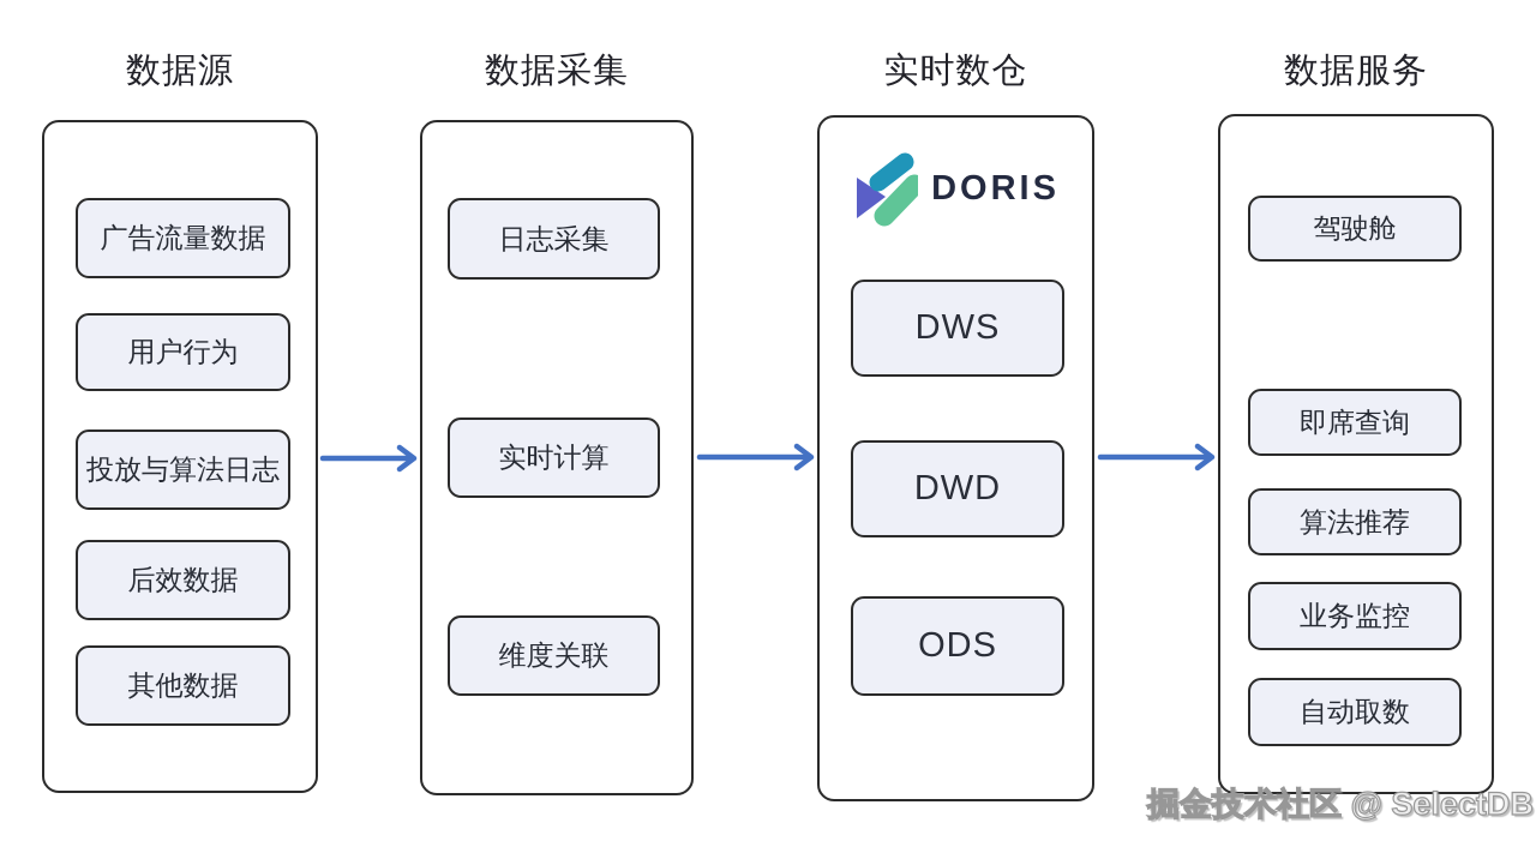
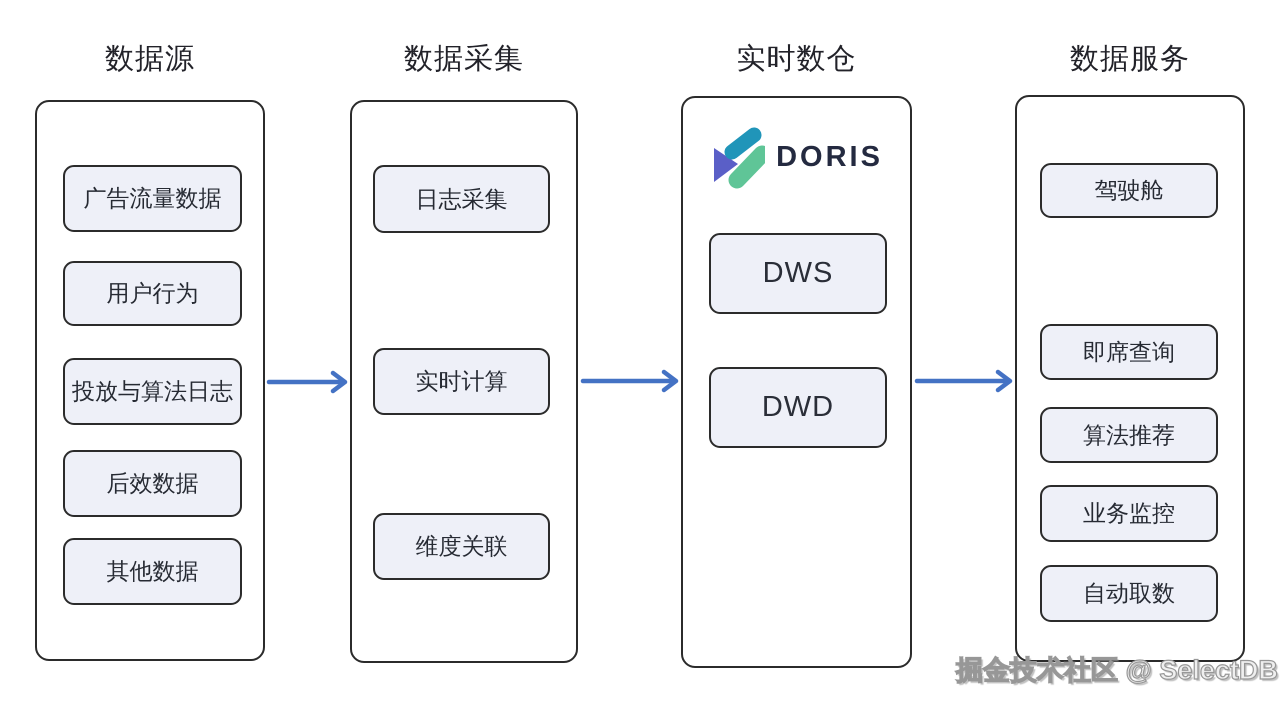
  数据源
  数据采集
  实时数仓
  数据服务
  广告流量数据
  用户行为
  投放与算法日志
  后效数据
  其他数据
  日志采集
  实时计算
  维度关联
  DORIS
  DWS
  DWD
- ODS
  驾驶舱
  即席查询
  算法推荐
  业务监控
  自动取数
  掘金技术社区 @ SelectDB
